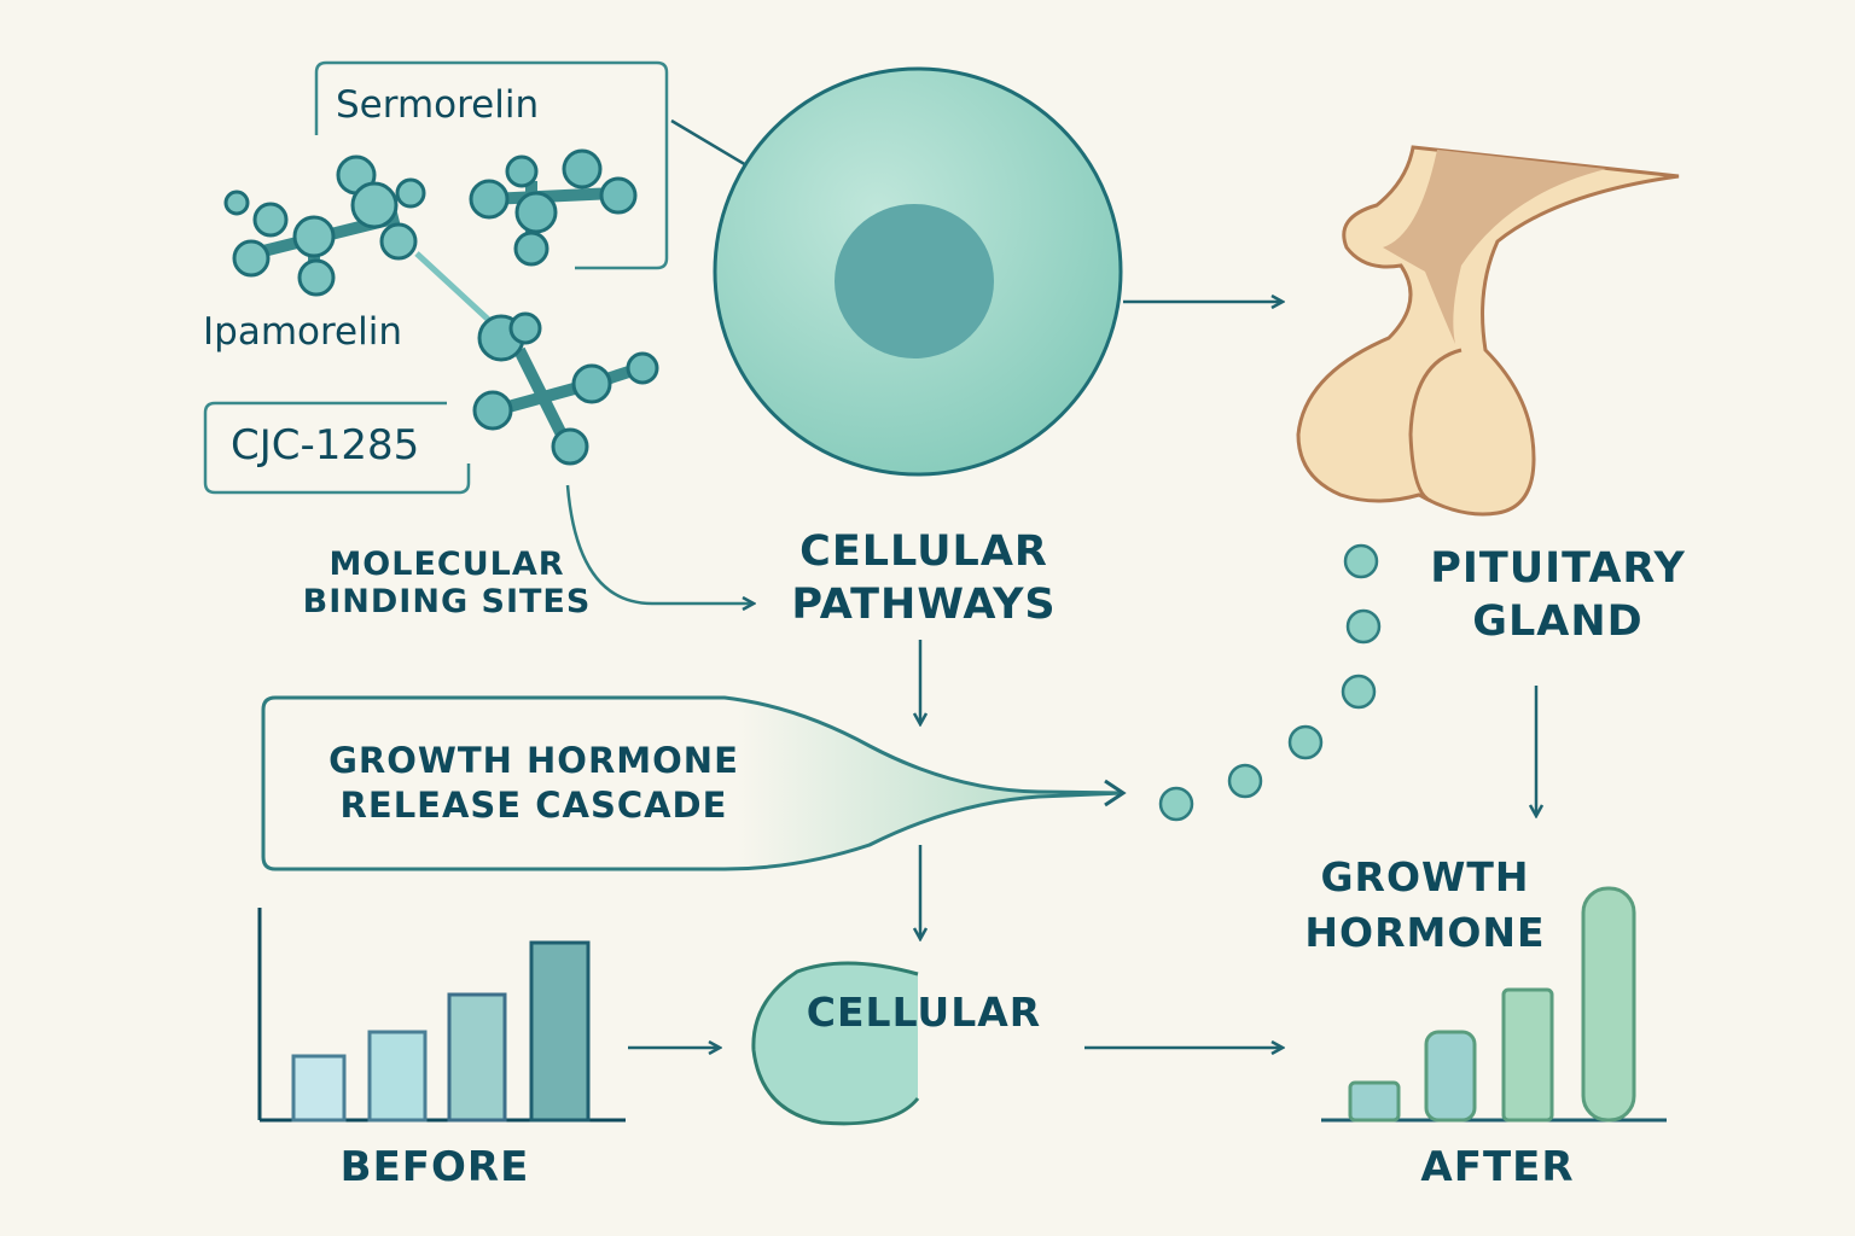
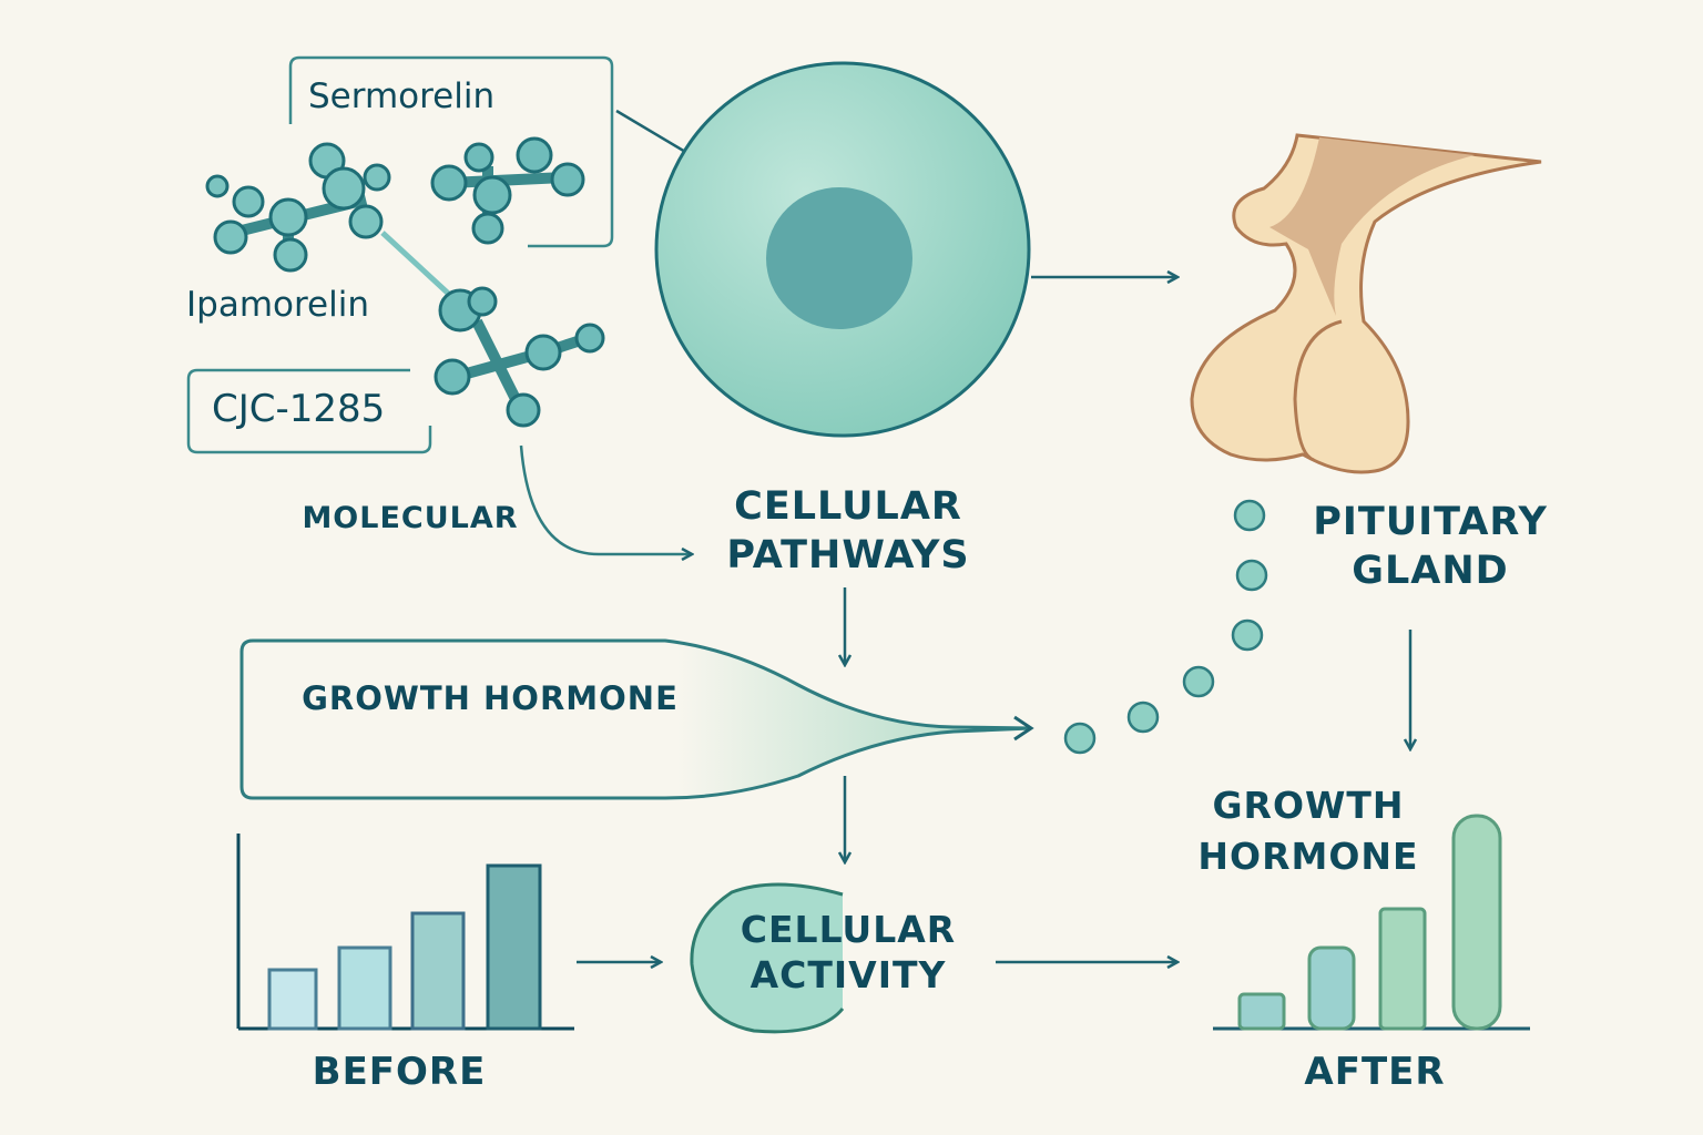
  Sermorelin
  Ipamorelin
  CJC-1285
  MOLECULAR
- BINDING SITES
  CELLULAR
  PATHWAYS
  PITUITARY
  GLAND
  GROWTH HORMONE
- RELEASE CASCADE
  CELLULAR
+ ACTIVITY
  GROWTH
  HORMONE
  BEFORE
  AFTER
